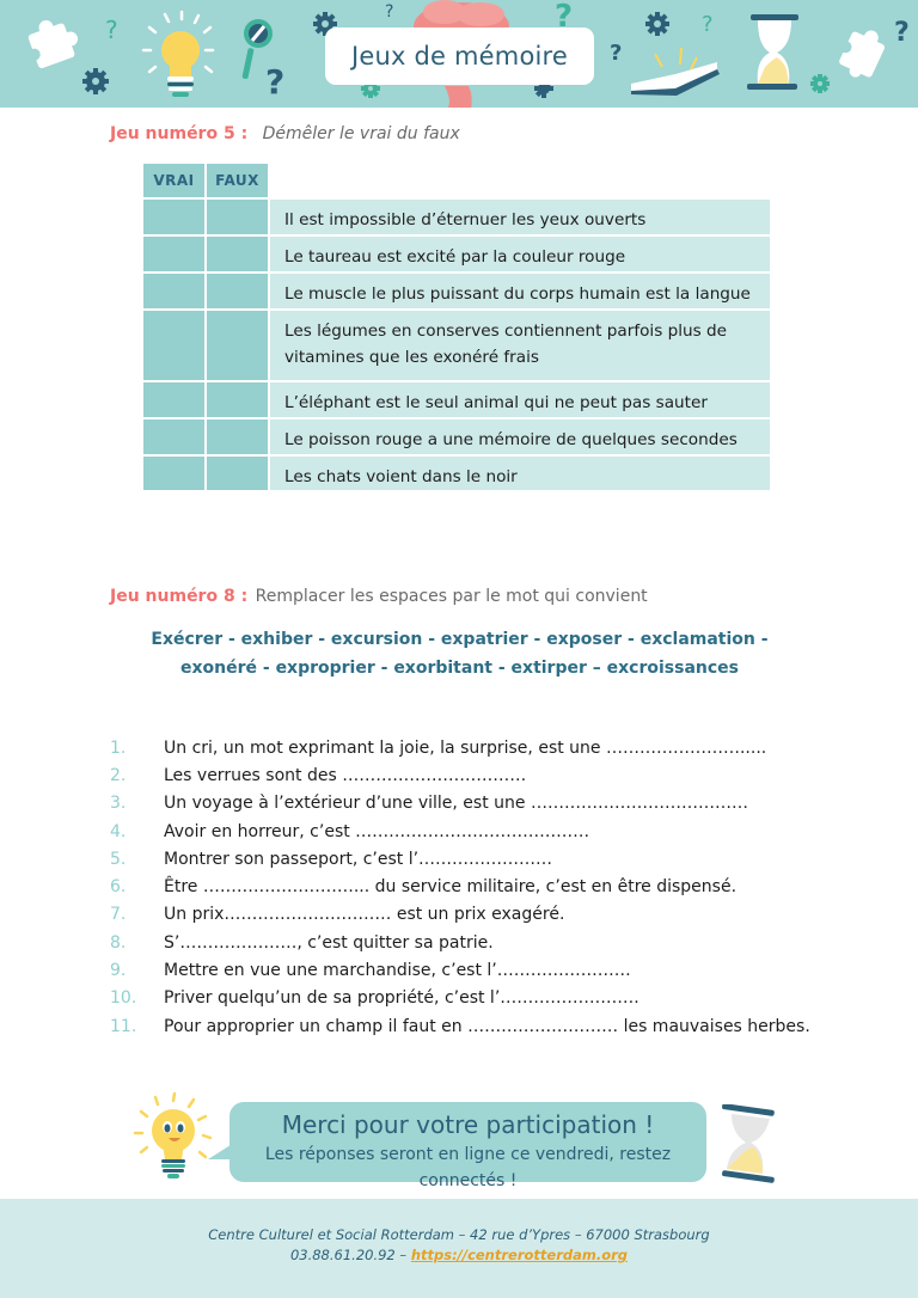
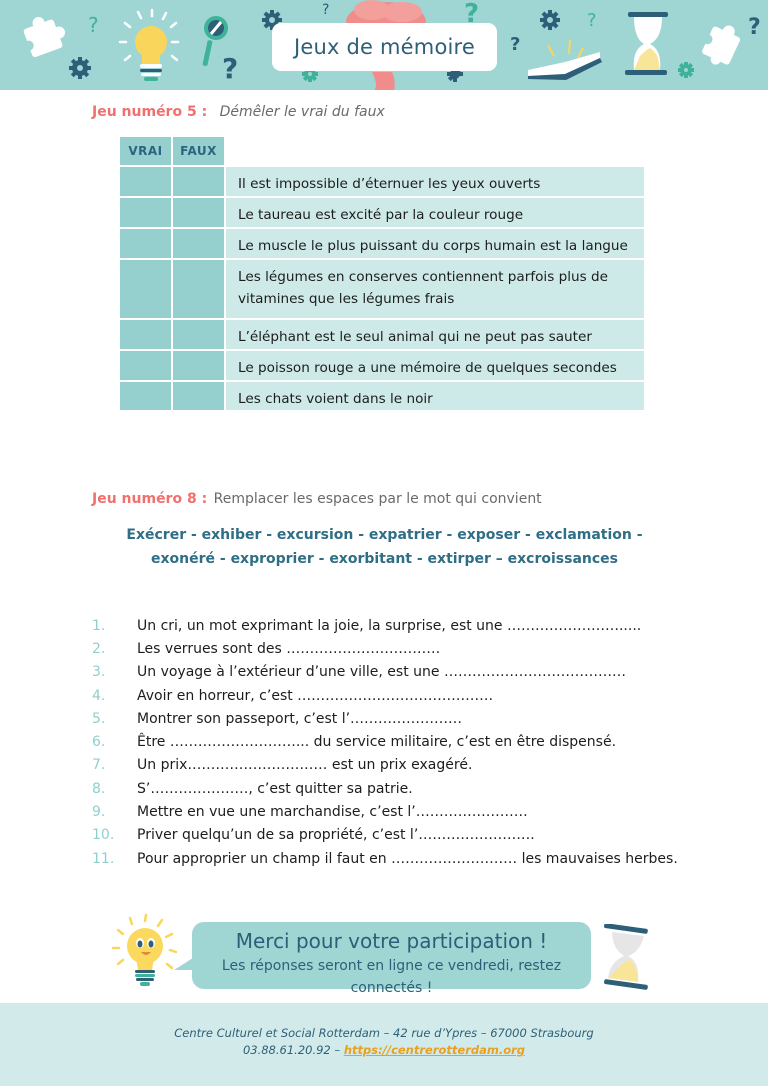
  ?
  ?
  ?
  ?
  ?
  ?
  ?
  Jeux de mémoire
  Jeu numéro 5 : Démêler le vrai du faux
  VRAI
  FAUX
  Il est impossible d’éternuer les yeux ouverts
  Le taureau est excité par la couleur rouge
  Le muscle le plus puissant du corps humain est la langue
- Les légumes en conserves contiennent parfois plus de vitamines que les exonéré frais
+ Les légumes en conserves contiennent parfois plus de vitamines que les légumes frais
  L’éléphant est le seul animal qui ne peut pas sauter
  Le poisson rouge a une mémoire de quelques secondes
  Les chats voient dans le noir
  Jeu numéro 8 : Remplacer les espaces par le mot qui convient
  Exécrer - exhiber - excursion - expatrier - exposer - exclamation -
  exonéré - exproprier - exorbitant - extirper – excroissances
  1.
  Un cri, un mot exprimant la joie, la surprise, est une …………………….....
  2.
  Les verrues sont des ……………………………
  3.
  Un voyage à l’extérieur d’une ville, est une …………………………………
  4.
  Avoir en horreur, c’est ……………………………………
  5.
  Montrer son passeport, c’est l’……………………
  6.
  Être ………………………... du service militaire, c’est en être dispensé.
  7.
  Un prix………………………… est un prix exagéré.
  8.
  S’…………………, c’est quitter sa patrie.
  9.
  Mettre en vue une marchandise, c’est l’……………………
  10.
  Priver quelqu’un de sa propriété, c’est l’…………………….
  11.
  Pour approprier un champ il faut en ……………………… les mauvaises herbes.
  Merci pour votre participation !
  Les réponses seront en ligne ce vendredi, restez connectés !
  Centre Culturel et Social Rotterdam – 42 rue d’Ypres – 67000 Strasbourg
  03.88.61.20.92 – https://centrerotterdam.org
